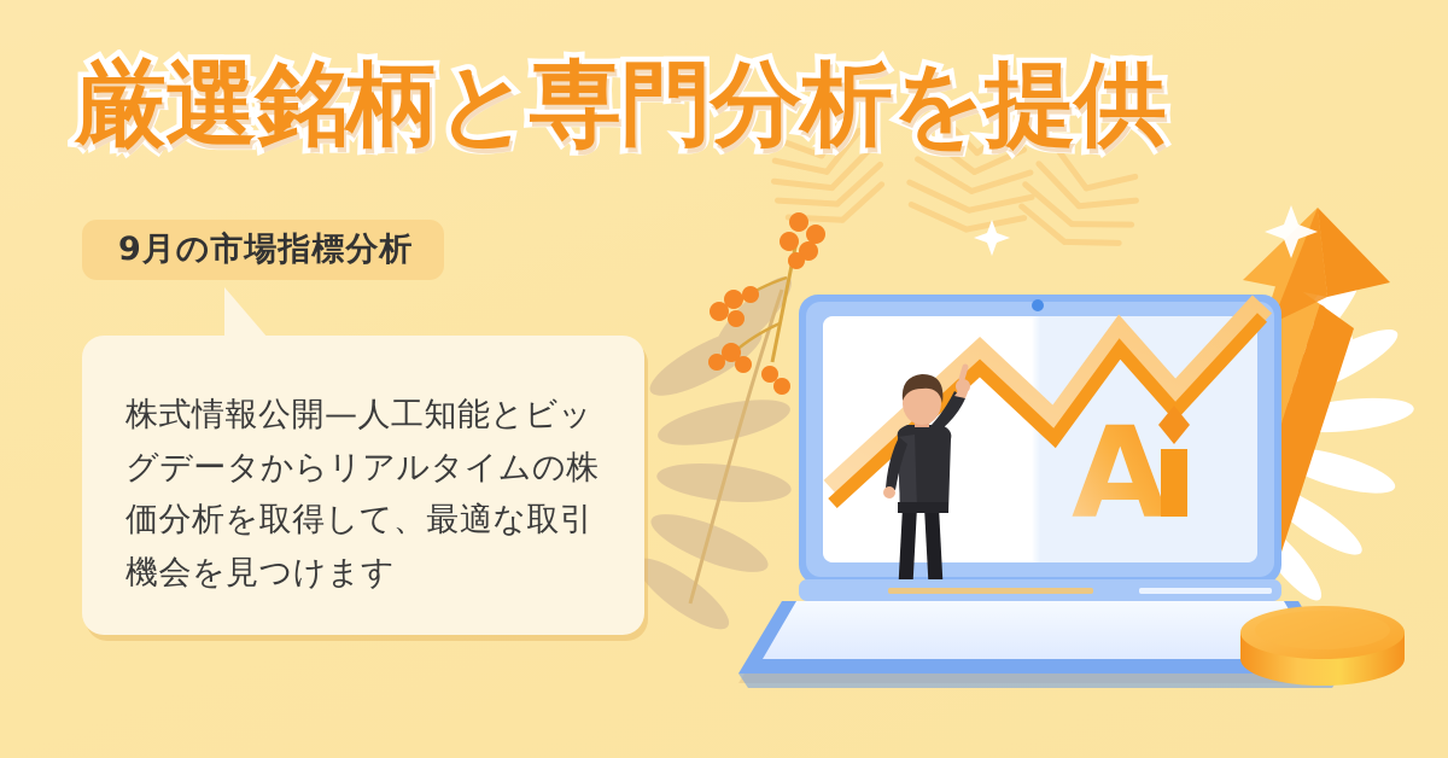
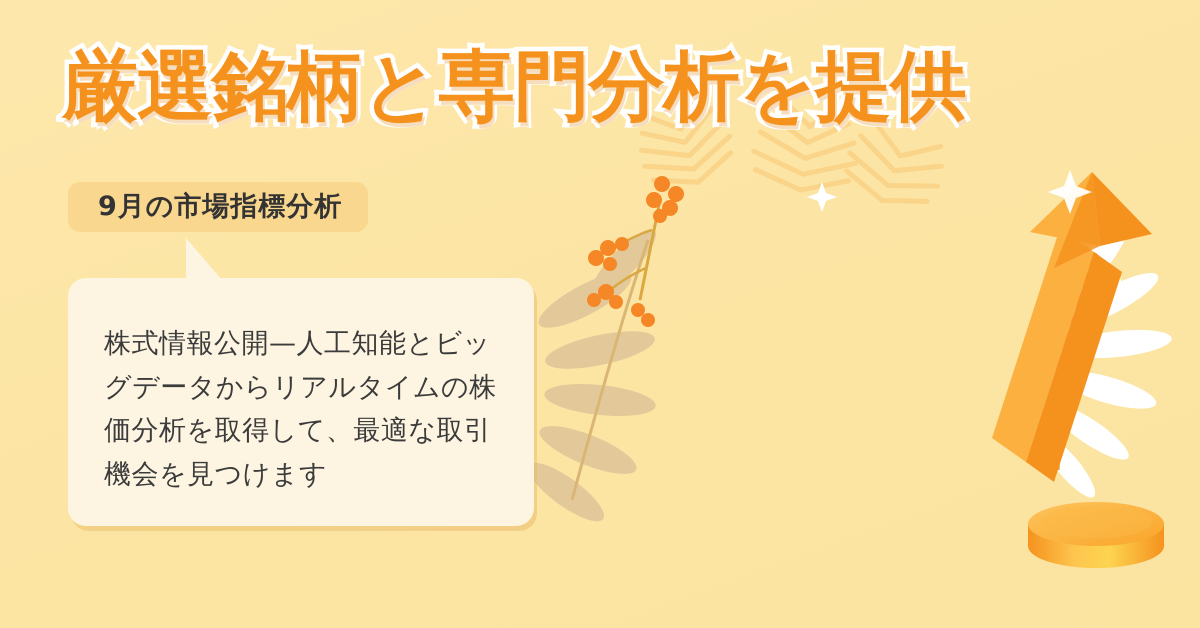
- A
  厳選銘柄と専門分析を提供
  9月の市場指標分析
  株式情報公開—人工知能とビッグデータからリアルタイムの株価分析を取得して、最適な取引機会を見つけます
